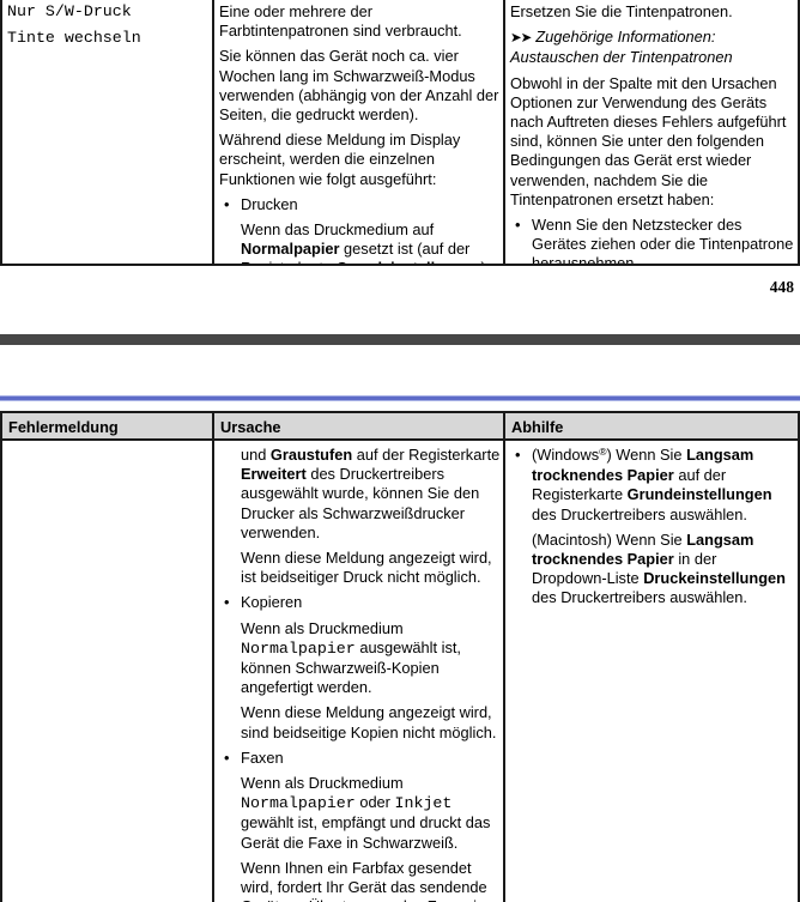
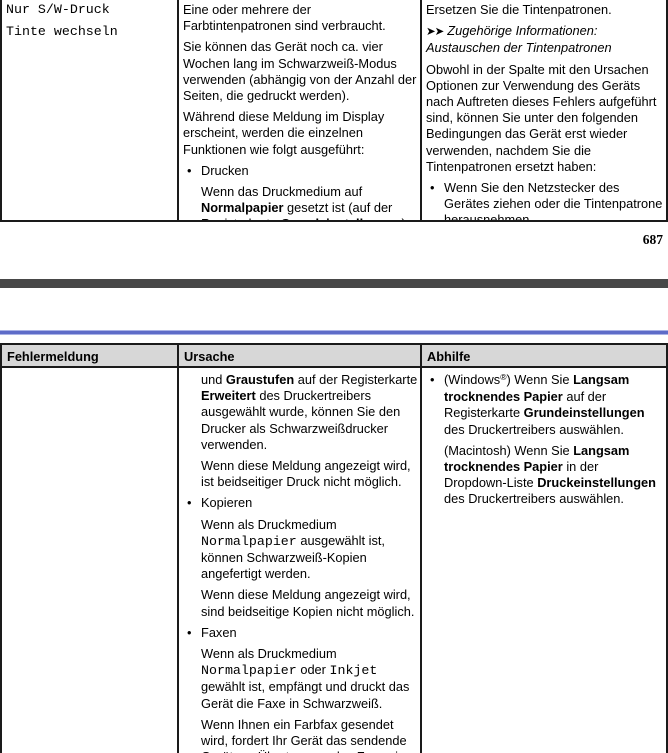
  Nur S/W-Druck
  Tinte wechseln
  Eine oder mehrere der Farbtintenpatronen sind verbraucht.
  Sie können das Gerät noch ca. vier Wochen lang im Schwarzweiß-Modus verwenden (abhängig von der Anzahl der Seiten, die gedruckt werden).
  Während diese Meldung im Display erscheint, werden die einzelnen Funktionen wie folgt ausgeführt:
  •
  Drucken
  Ersetzen Sie die Tintenpatronen.
  ➤➤ Zugehörige Informationen:
  Austauschen der Tintenpatronen
  Obwohl in der Spalte mit den Ursachen Optionen zur Verwendung des Geräts nach Auftreten dieses Fehlers aufgeführt sind, können Sie unter den folgenden Bedingungen das Gerät erst wieder verwenden, nachdem Sie die Tintenpatronen ersetzt haben:
  •
  Wenn Sie den Netzstecker des Gerätes ziehen oder die Tintenpatrone herausnehmen.
- 448
+ 687
  Fehlermeldung
  Ursache
  Abhilfe
  und Graustufen auf der Registerkarte Erweitert des Druckertreibers ausgewählt wurde, können Sie den Drucker als Schwarzweißdrucker verwenden.
  Wenn diese Meldung angezeigt wird, ist beidseitiger Druck nicht möglich.
  •
  Kopieren
  Wenn als Druckmedium Normalpapier ausgewählt ist, können Schwarzweiß-Kopien angefertigt werden.
  Wenn diese Meldung angezeigt wird, sind beidseitige Kopien nicht möglich.
  •
  Faxen
  Wenn als Druckmedium Normalpapier oder Inkjet gewählt ist, empfängt und druckt das Gerät die Faxe in Schwarzweiß.
  •
  (Windows®) Wenn Sie Langsam trocknendes Papier auf der Registerkarte Grundeinstellungen des Druckertreibers auswählen.
  (Macintosh) Wenn Sie Langsam trocknendes Papier in der Dropdown-Liste Druckeinstellungen des Druckertreibers auswählen.
